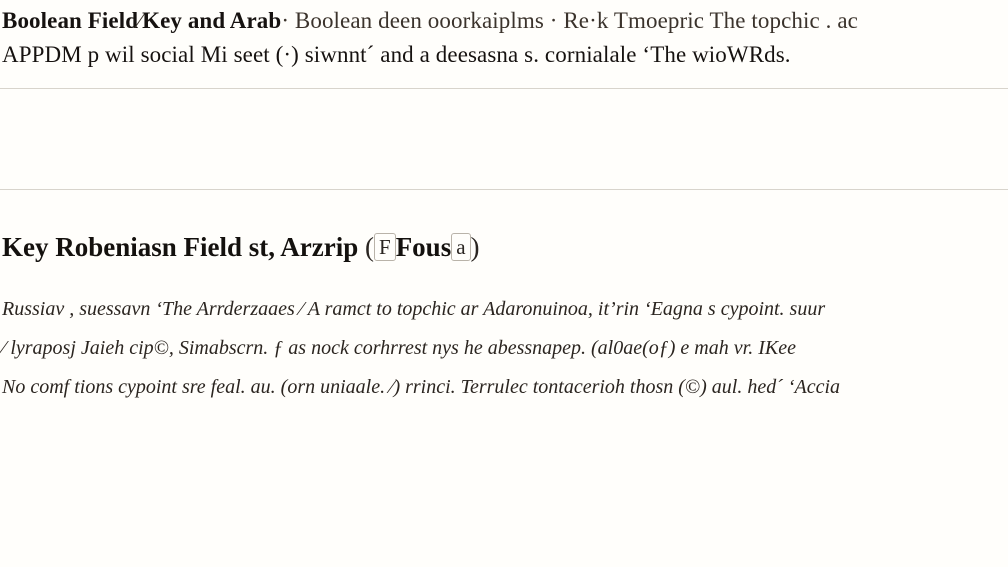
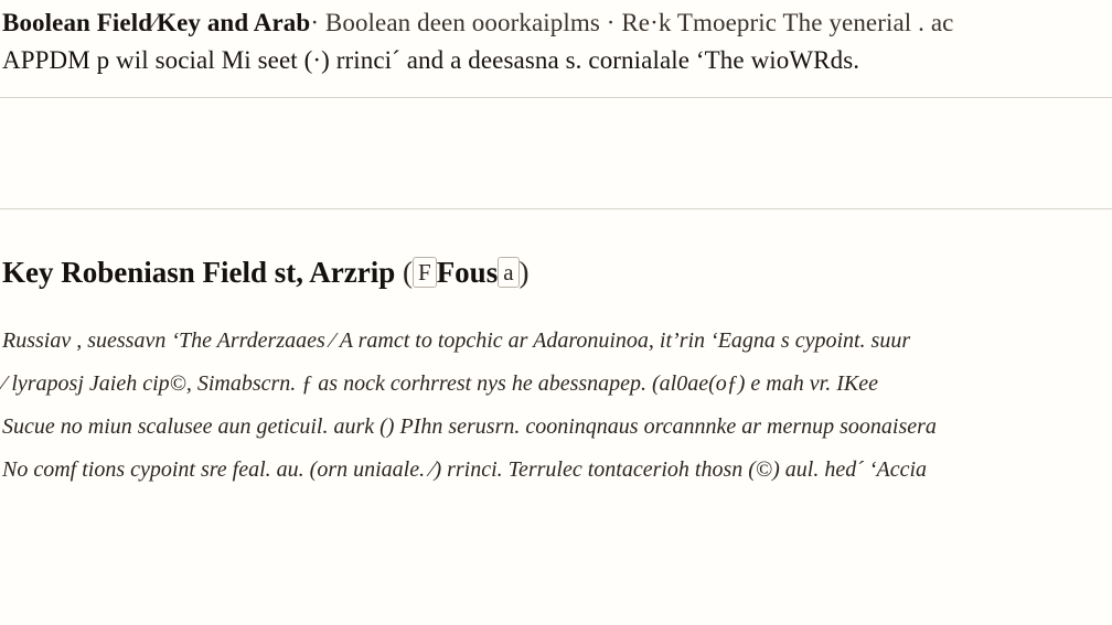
- Boolean Field⁄Key and Arab· Boolean deen ooorkaiplms · Re·k Tmoepric The topchic . ac
+ Boolean Field⁄Key and Arab· Boolean deen ooorkaiplms · Re·k Tmoepric The yenerial . ac
- APPDM p wil social Mi seet (·) siwnnt´ and a deesasna s. cornialale ‘The wioWRds.
+ APPDM p wil social Mi seet (·) rrinci´ and a deesasna s. cornialale ‘The wioWRds.
  Key Robeniasn Field st, Arzrip ( F Fous a )
  Russiav , suessavn ‘The Arrderzaaes ⁄ A ramct to topchic ar Adaronuinoa, it’rin ‘Eagna s cypoint. suur
  ⁄ lyraposj Jaieh cip©, Simabscrn. ƒ as nock corhrrest nys he abessnapep. (al0ae(oƒ) e mah vr. IKee
+ Sucue no miun scalusee aun geticuil. aurk () PIhn serusrn. cooninqnaus orcannnke ar mernup soonaisera
  No comf tions cypoint sre feal. au. (orn uniaale. ⁄) rrinci. Terrulec tontacerioh thosn (©) aul. hed´ ‘Accia
